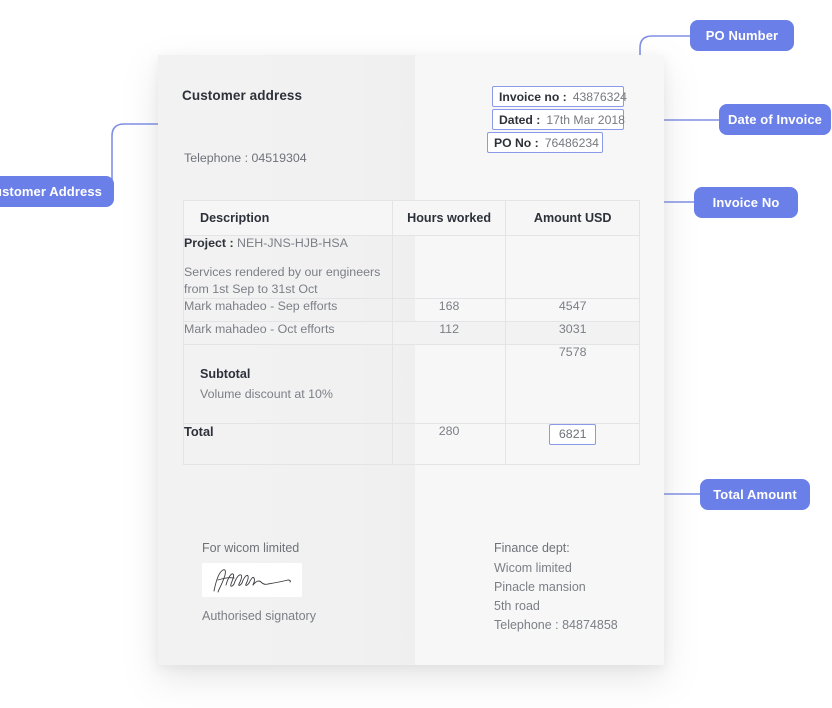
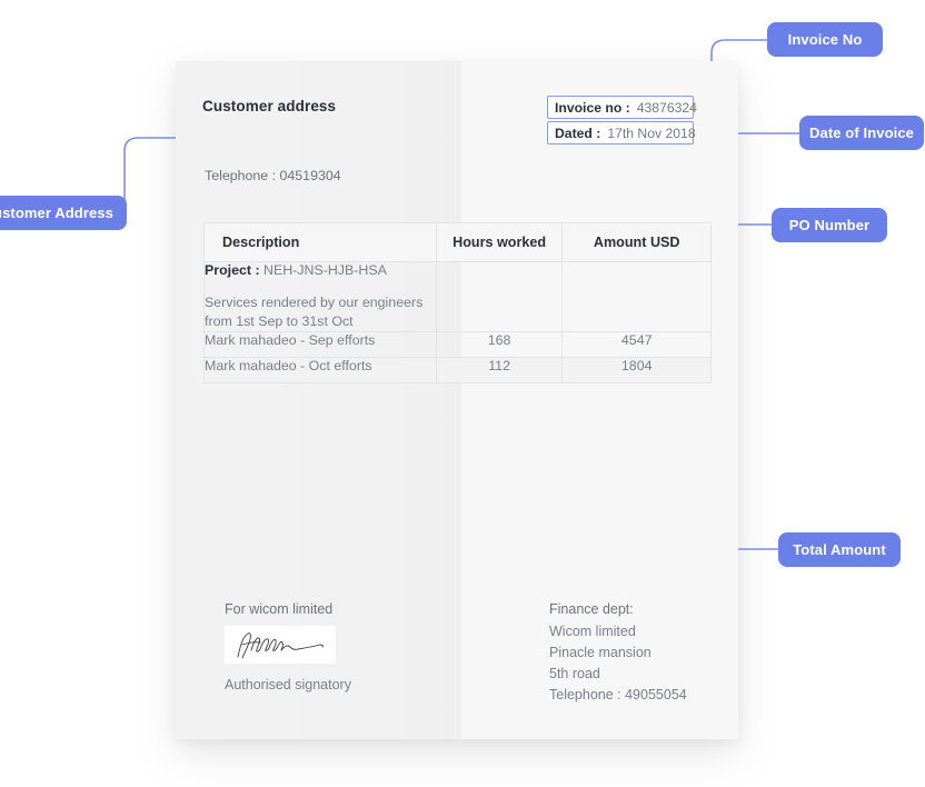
  Customer address
  Telephone : 04519304
  Invoice no :
  43876324
  Dated :
- 17th Mar 2018
+ 17th Nov 2018
- PO No :
- 76486234
  Description	Hours worked	Amount USD
  Project : NEH-JNS-HJB-HSA Services rendered by our engineers from 1st Sep to 31st Oct
  Mark mahadeo - Sep efforts	168	4547
- Mark mahadeo - Oct efforts	112	3031
+ Mark mahadeo - Oct efforts	112	1804
- Subtotal Volume discount at 10%		7578
- Total	280	6821
  For wicom limited
  Authorised signatory
  Finance dept:
  Wicom limited
  Pinacle mansion
  5th road
- Telephone : 84874858
+ Telephone : 49055054
- PO Number
+ Invoice No
  Date of Invoice
- Invoice No
+ PO Number
  Total Amount
  stomer Address
